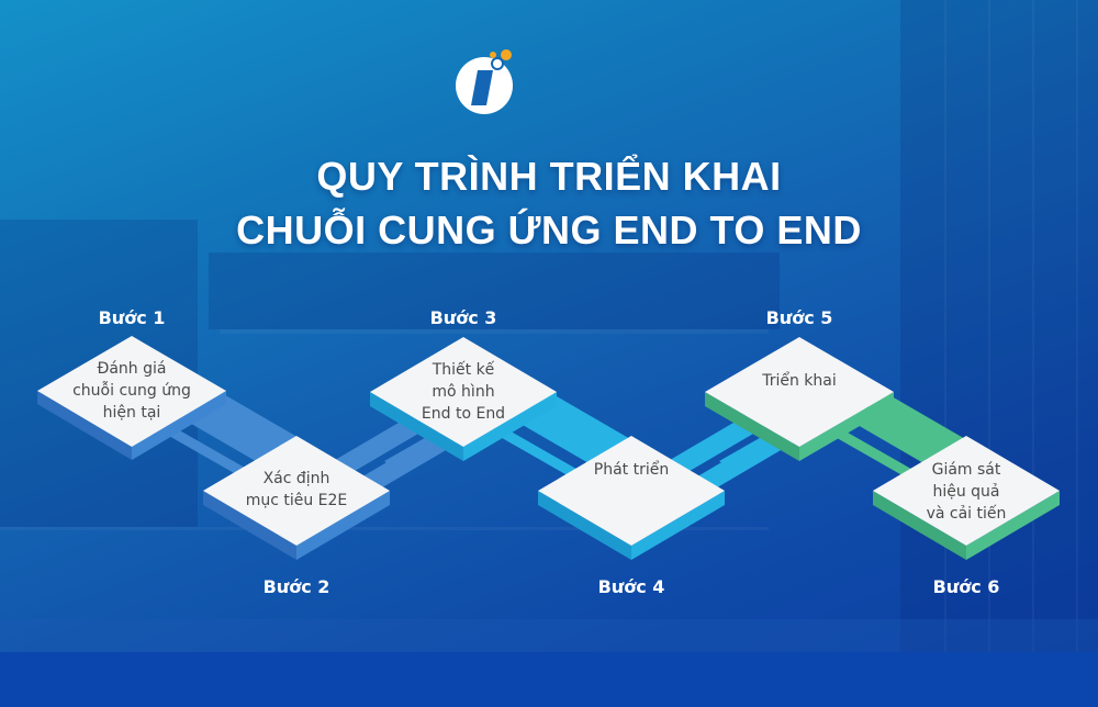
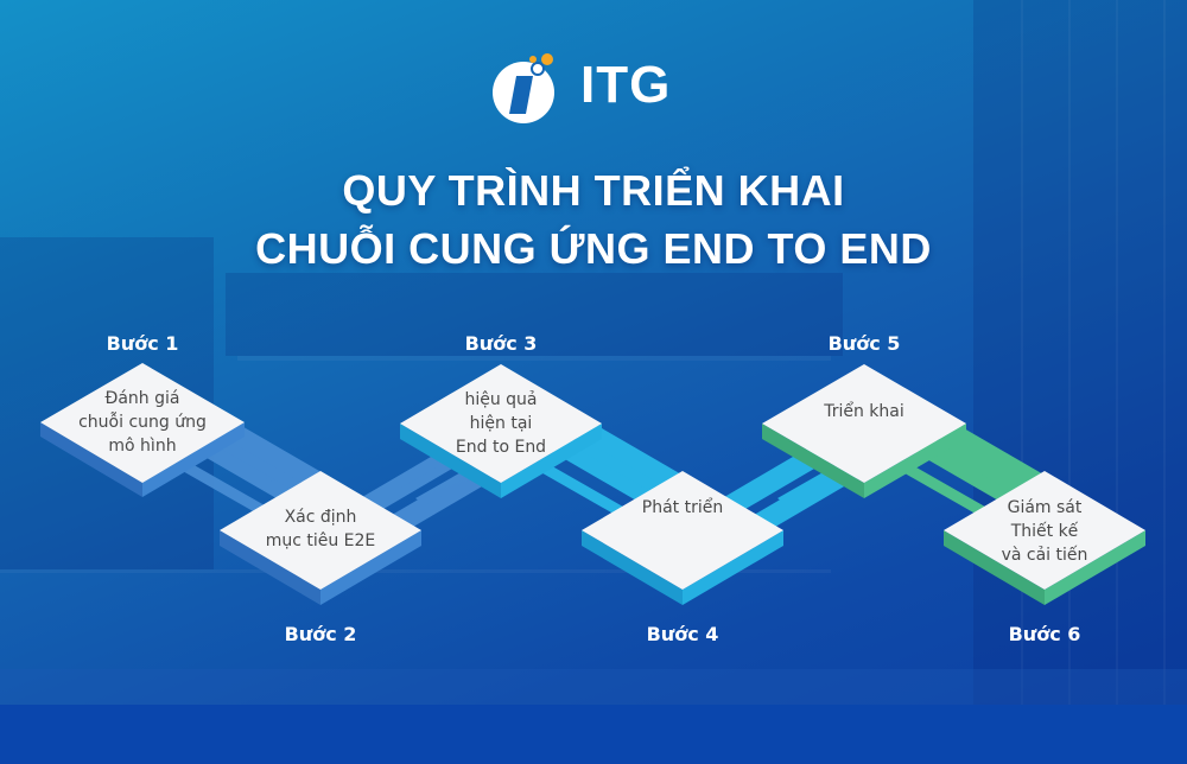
+ ITG
  QUY TRÌNH TRIỂN KHAI
  CHUỖI CUNG ỨNG END TO END
  Bước 1
  Bước 2
  Bước 3
  Bước 4
  Bước 5
  Bước 6
  Đánh giá
  chuỗi cung ứng
- hiện tại
+ mô hình
  Xác định
  mục tiêu E2E
- Thiết kế
+ hiệu quả
- mô hình
+ hiện tại
  End to End
  Phát triển
  Triển khai
  Giám sát
- hiệu quả
+ Thiết kế
  và cải tiến
